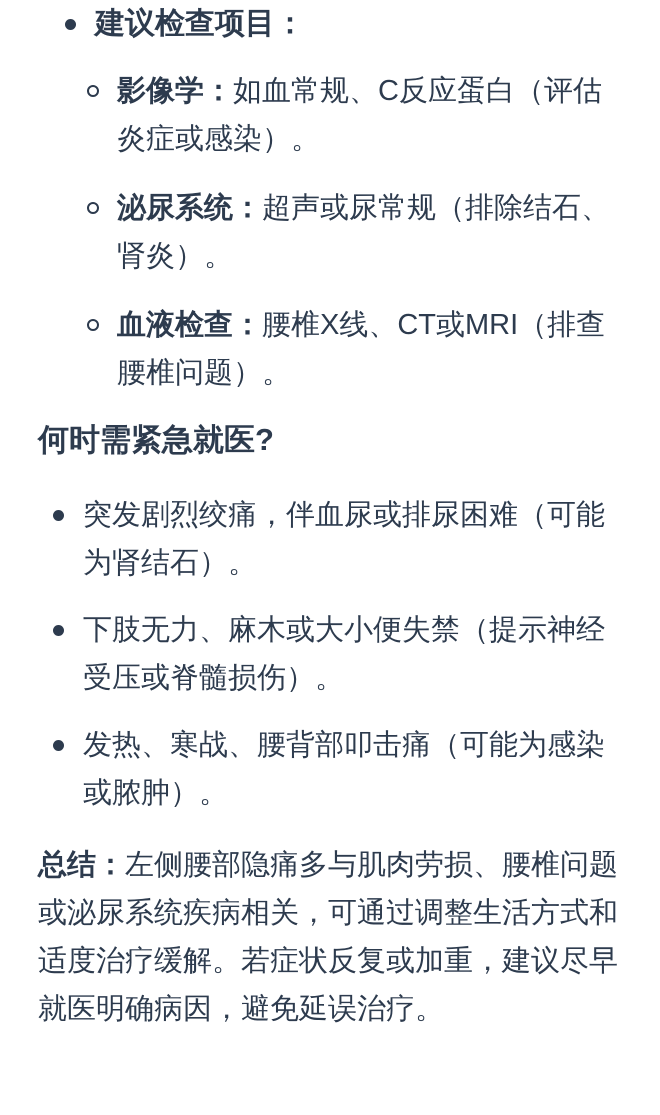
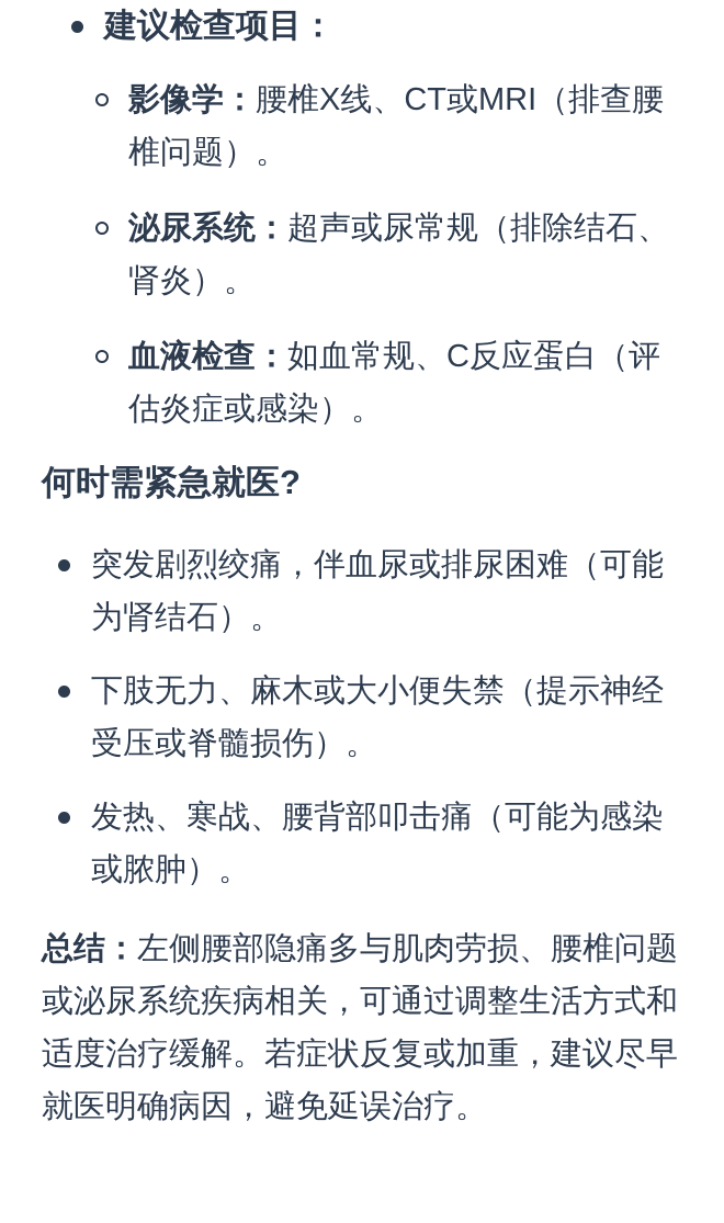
  建议检查项目：
- 影像学：如血常规、C反应蛋白（评估炎症或感染）。
+ 影像学：腰椎X线、CT或MRI（排查腰椎问题）。
  泌尿系统：超声或尿常规（排除结石、肾炎）。
- 血液检查：腰椎X线、CT或MRI（排查腰椎问题）。
+ 血液检查：如血常规、C反应蛋白（评估炎症或感染）。
  何时需紧急就医?
  突发剧烈绞痛，伴血尿或排尿困难（可能为肾结石）。
  下肢无力、麻木或大小便失禁（提示神经受压或脊髓损伤）。
  发热、寒战、腰背部叩击痛（可能为感染或脓肿）。
  总结：左侧腰部隐痛多与肌肉劳损、腰椎问题或泌尿系统疾病相关，可通过调整生活方式和适度治疗缓解。若症状反复或加重，建议尽早就医明确病因，避免延误治疗。
